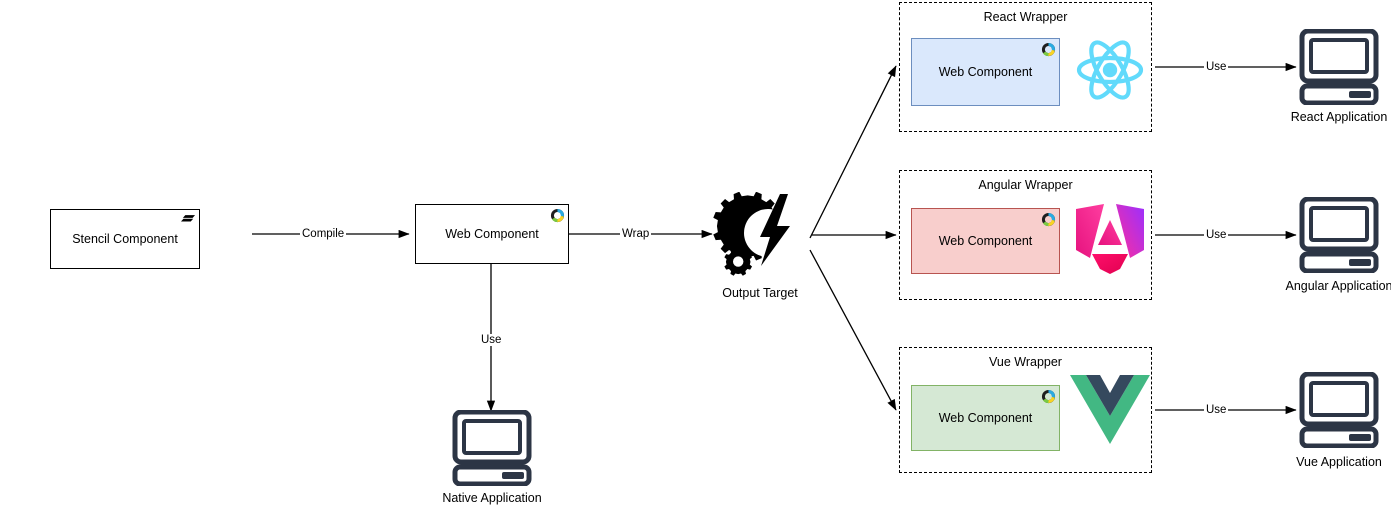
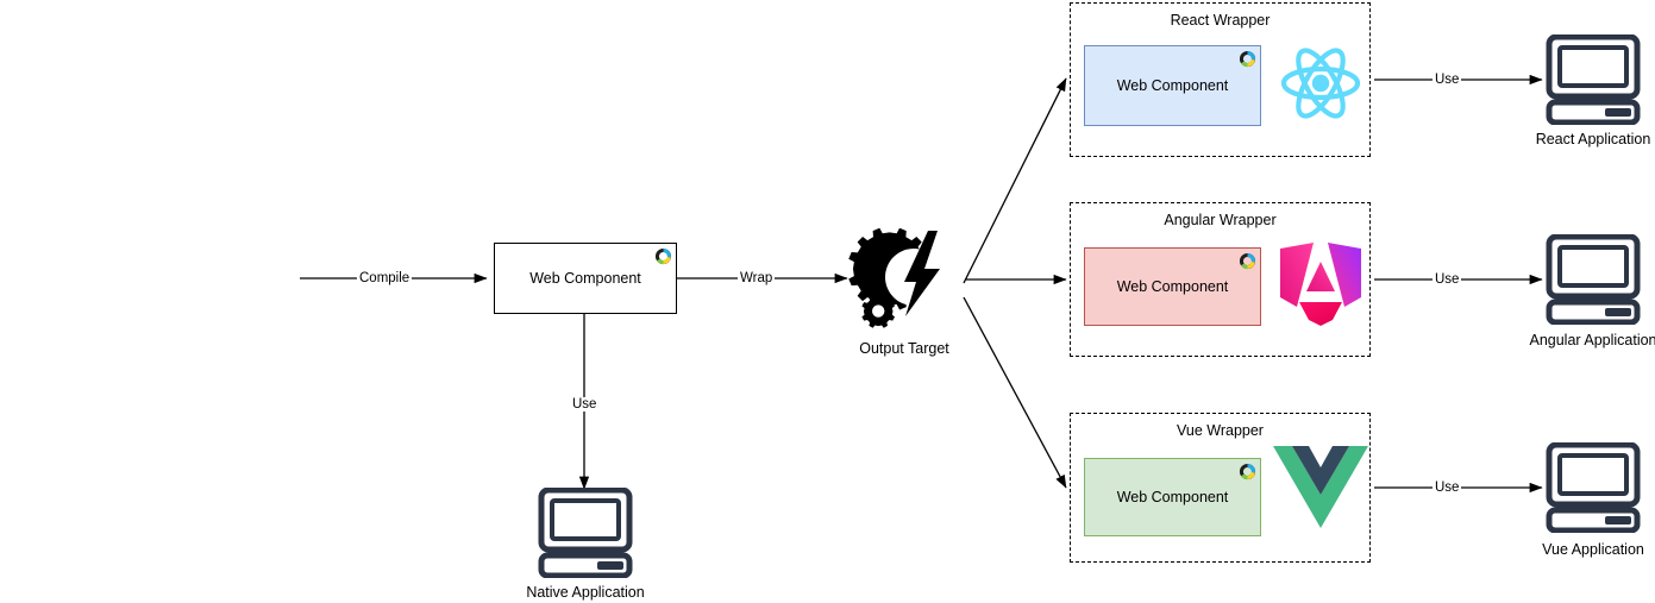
  Compile
  Wrap
  Use
  Use
  Use
  Use
- Stencil Component
  Web Component
  Output Target
  Native Application
  React Wrapper
  Web Component
  Angular Wrapper
  Web Component
  Vue Wrapper
  Web Component
  React Application
  Angular Application
  Vue Application
